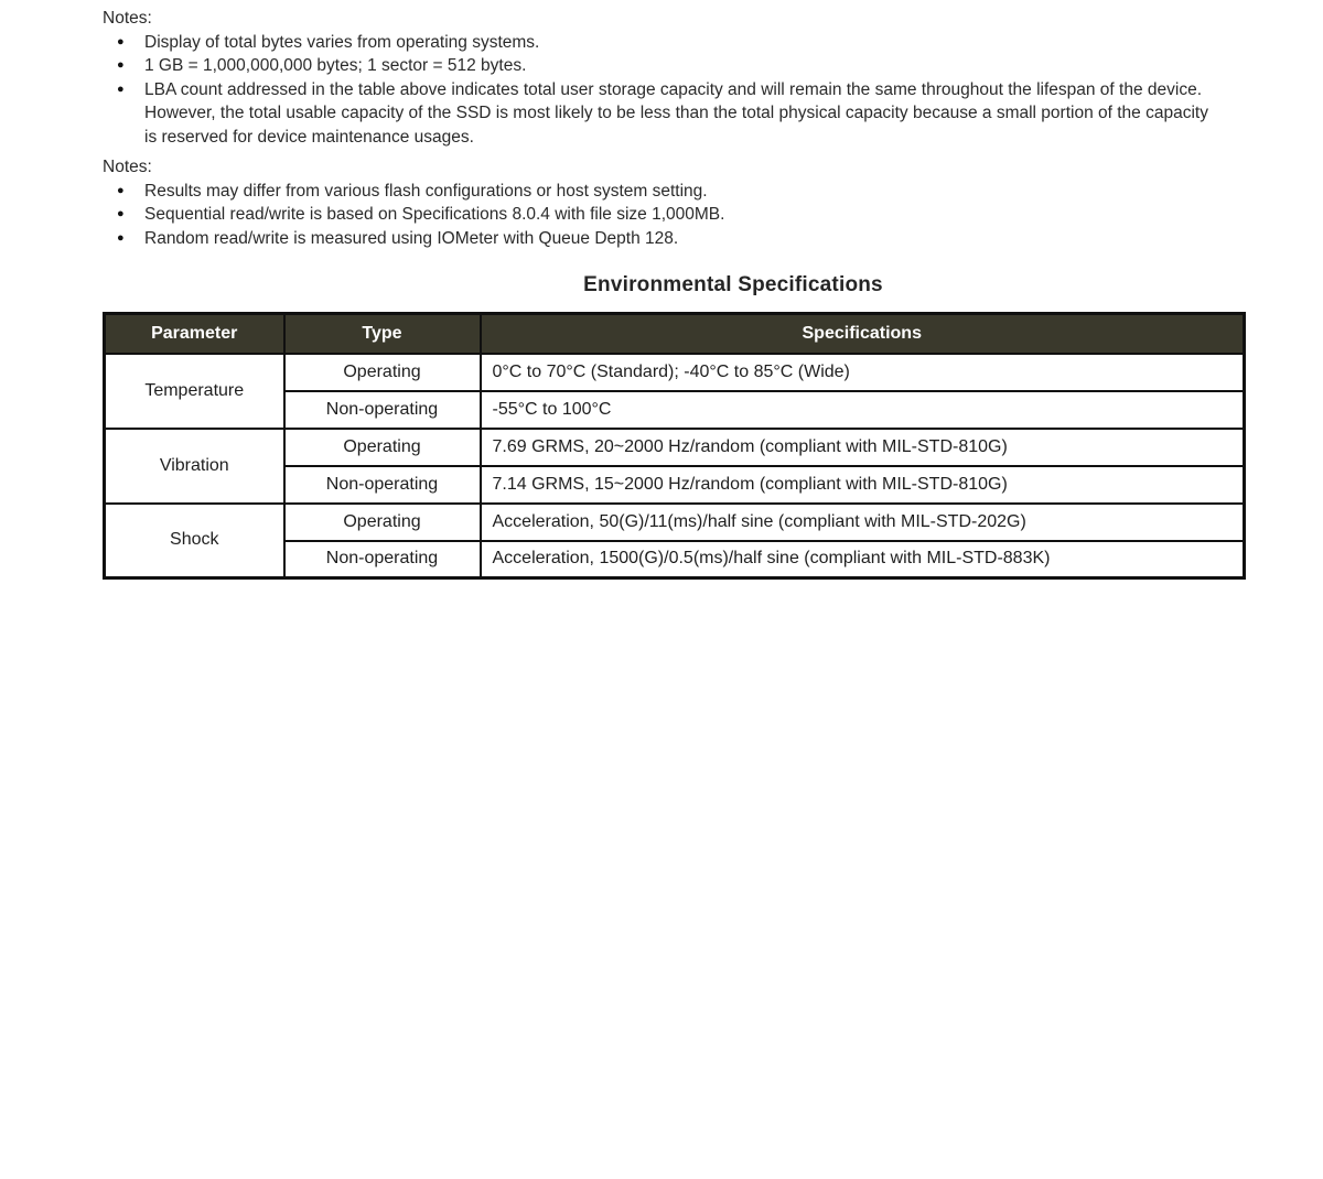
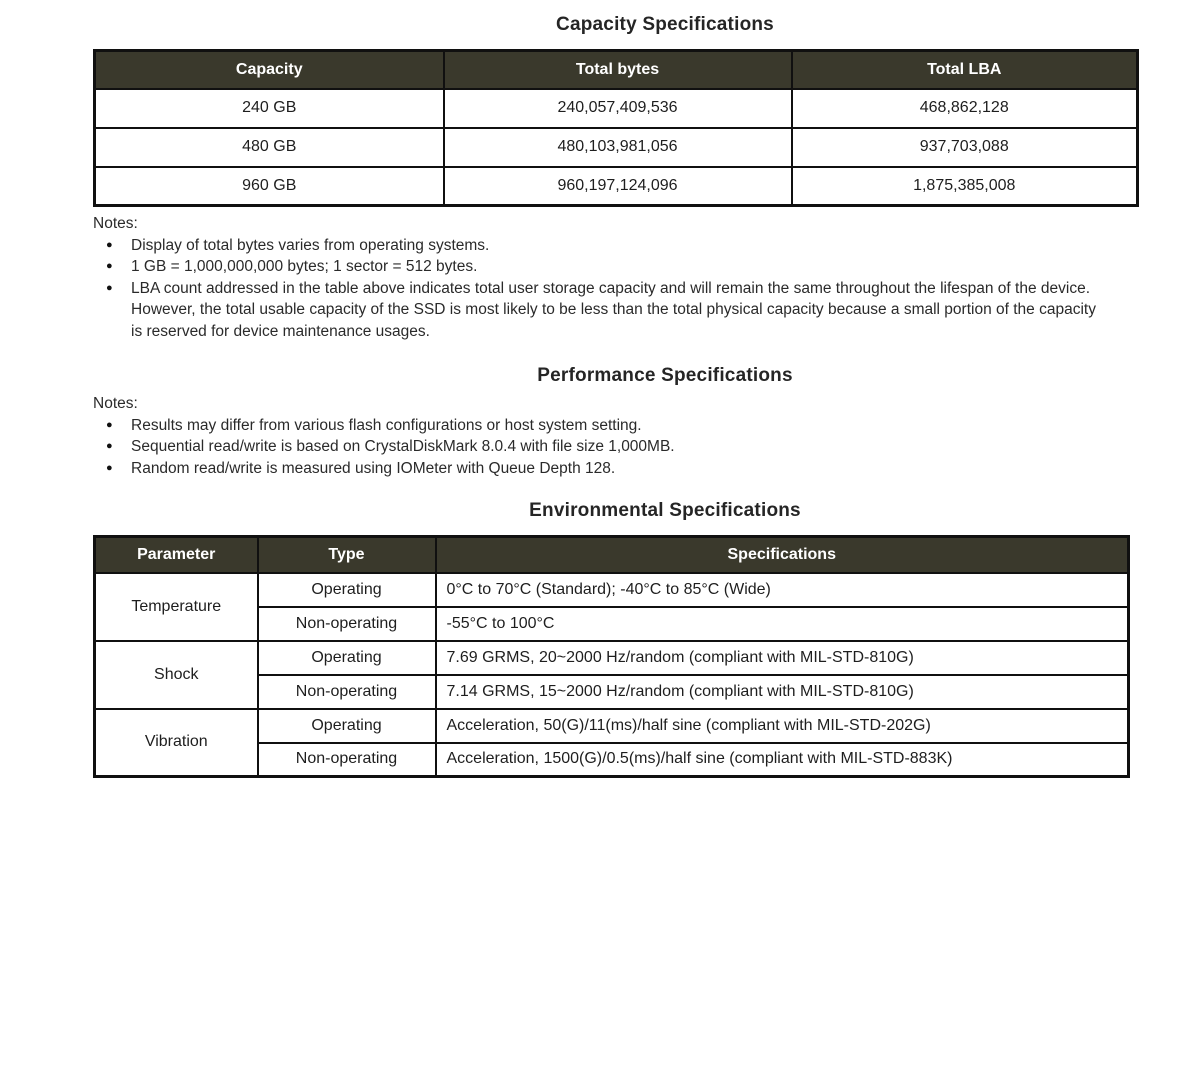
+ Capacity Specifications
+ Capacity	Total bytes	Total LBA
+ 240 GB	240,057,409,536	468,862,128
+ 480 GB	480,103,981,056	937,703,088
+ 960 GB	960,197,124,096	1,875,385,008
  Notes:
  ●
  Display of total bytes varies from operating systems.
  ●
  1 GB = 1,000,000,000 bytes; 1 sector = 512 bytes.
  ●
  LBA count addressed in the table above indicates total user storage capacity and will remain the same throughout the lifespan of the device. However, the total usable capacity of the SSD is most likely to be less than the total physical capacity because a small portion of the capacity is reserved for device maintenance usages.
+ Performance Specifications
  Notes:
  ●
  Results may differ from various flash configurations or host system setting.
  ●
- Sequential read/write is based on Specifications 8.0.4 with file size 1,000MB.
+ Sequential read/write is based on CrystalDiskMark 8.0.4 with file size 1,000MB.
  ●
  Random read/write is measured using IOMeter with Queue Depth 128.
  Environmental Specifications
  Parameter	Type	Specifications
  Temperature	Operating	0°C to 70°C (Standard); -40°C to 85°C (Wide)
  Non-operating	-55°C to 100°C
- Vibration	Operating	7.69 GRMS, 20~2000 Hz/random (compliant with MIL-STD-810G)
+ Shock	Operating	7.69 GRMS, 20~2000 Hz/random (compliant with MIL-STD-810G)
  Non-operating	7.14 GRMS, 15~2000 Hz/random (compliant with MIL-STD-810G)
- Shock	Operating	Acceleration, 50(G)/11(ms)/half sine (compliant with MIL-STD-202G)
+ Vibration	Operating	Acceleration, 50(G)/11(ms)/half sine (compliant with MIL-STD-202G)
  Non-operating	Acceleration, 1500(G)/0.5(ms)/half sine (compliant with MIL-STD-883K)
